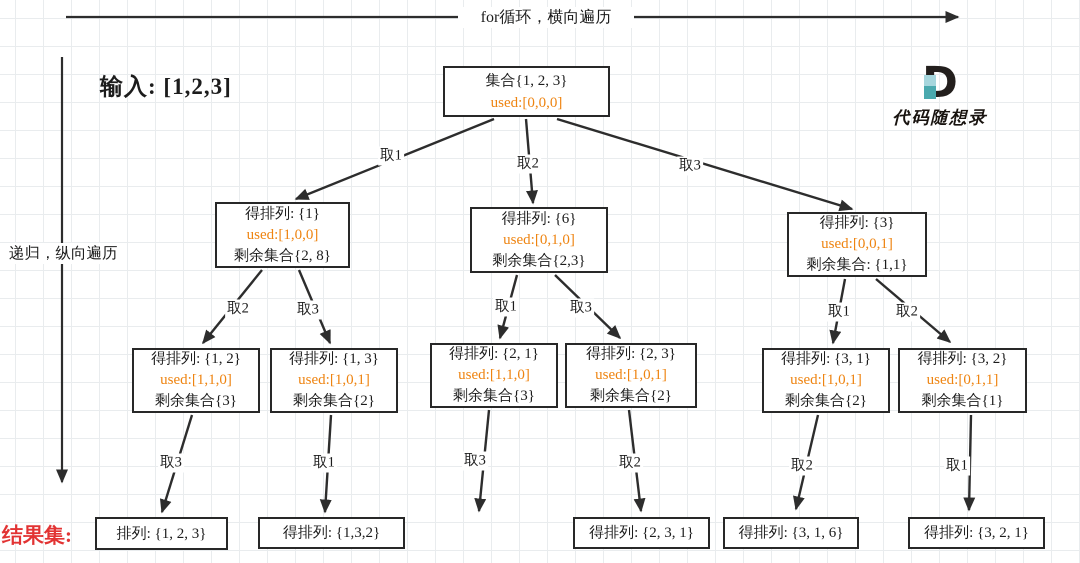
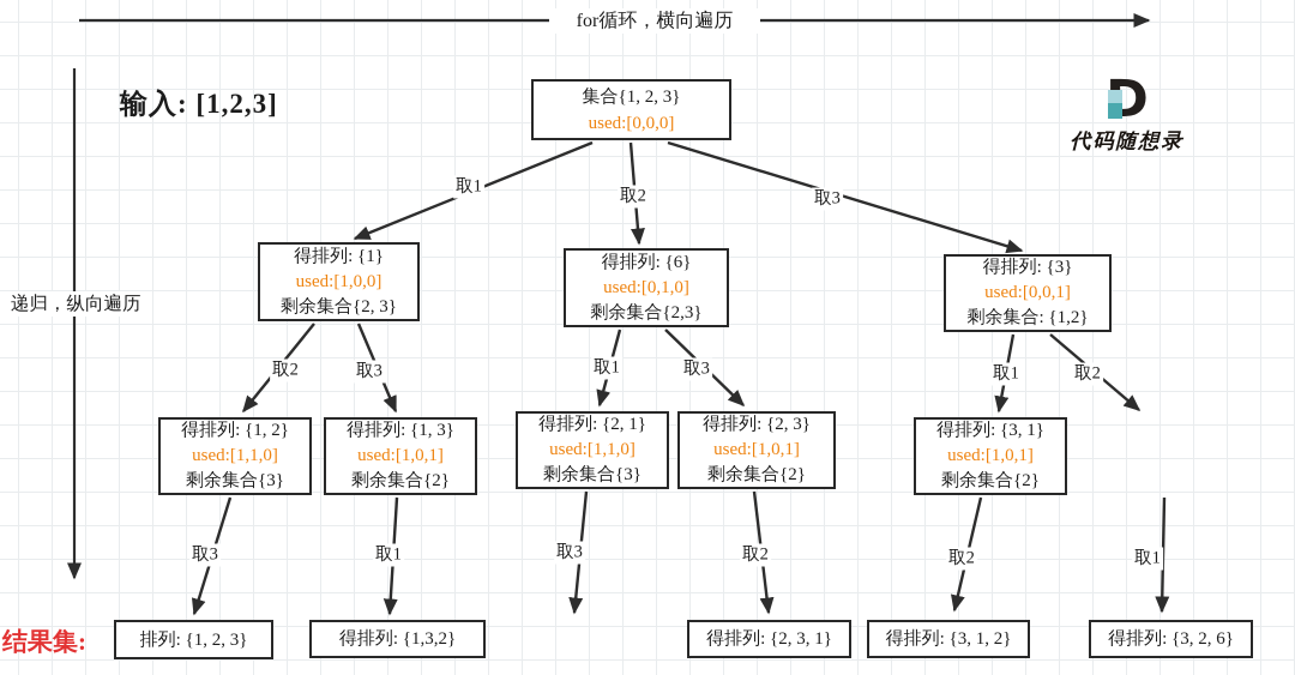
  for循环，横向遍历
  递归，纵向遍历
  输入: [1,2,3]
  D
  代码随想录
  集合{1, 2, 3}
  used:[0,0,0]
  得排列: {1}
  used:[1,0,0]
- 剩余集合{2, 8}
+ 剩余集合{2, 3}
  得排列: {6}
  used:[0,1,0]
  剩余集合{2,3}
  得排列: {3}
  used:[0,0,1]
- 剩余集合: {1,1}
+ 剩余集合: {1,2}
  得排列: {1, 2}
  used:[1,1,0]
  剩余集合{3}
  得排列: {1, 3}
  used:[1,0,1]
  剩余集合{2}
  得排列: {2, 1}
  used:[1,1,0]
  剩余集合{3}
  得排列: {2, 3}
  used:[1,0,1]
  剩余集合{2}
  得排列: {3, 1}
  used:[1,0,1]
  剩余集合{2}
- 得排列: {3, 2}
- used:[0,1,1]
- 剩余集合{1}
  排列: {1, 2, 3}
  得排列: {1,3,2}
  得排列: {2, 3, 1}
- 得排列: {3, 1, 6}
+ 得排列: {3, 1, 2}
- 得排列: {3, 2, 1}
+ 得排列: {3, 2, 6}
  取1
  取2
  取3
  取2
  取3
  取1
  取3
  取1
  取2
  取3
  取1
  取3
  取2
  取2
  取1
  结果集:
